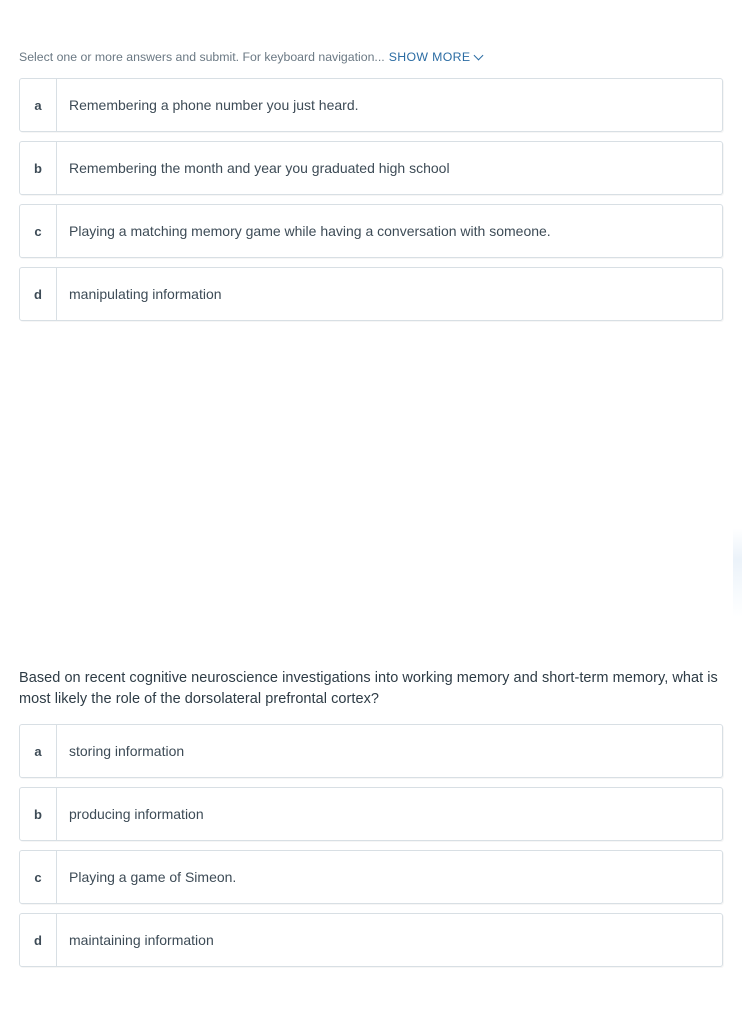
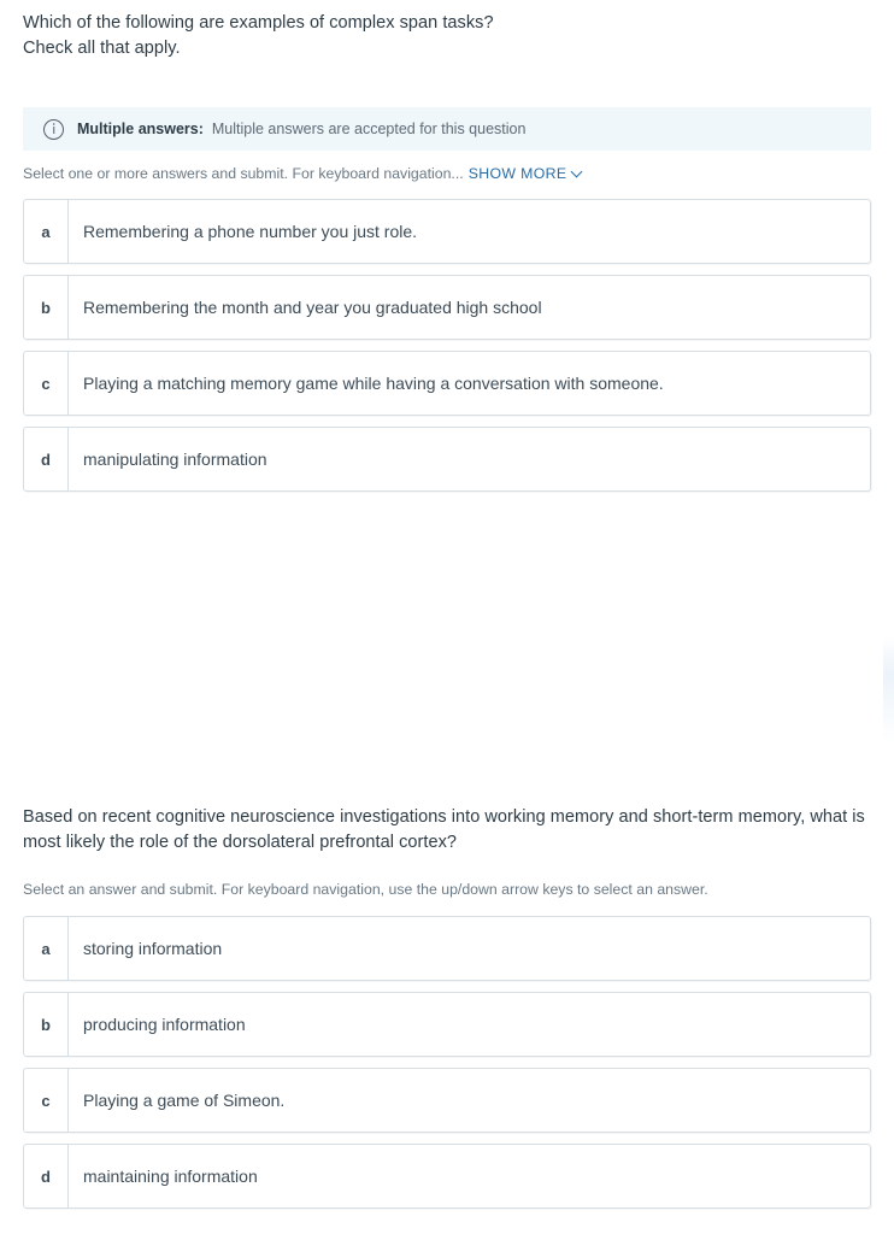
+ Which of the following are examples of complex span tasks?
+ Check all that apply.
+ Multiple answers:
+ Multiple answers are accepted for this question
  Select one or more answers and submit. For keyboard navigation... SHOW MORE
  a
- Remembering a phone number you just heard.
+ Remembering a phone number you just role.
  b
  Remembering the month and year you graduated high school
  c
  Playing a matching memory game while having a conversation with someone.
  d
  manipulating information
  Based on recent cognitive neuroscience investigations into working memory and short-term memory, what is most likely the role of the dorsolateral prefrontal cortex?
+ Select an answer and submit. For keyboard navigation, use the up/down arrow keys to select an answer.
  a
  storing information
  b
  producing information
  c
  Playing a game of Simeon.
  d
  maintaining information
